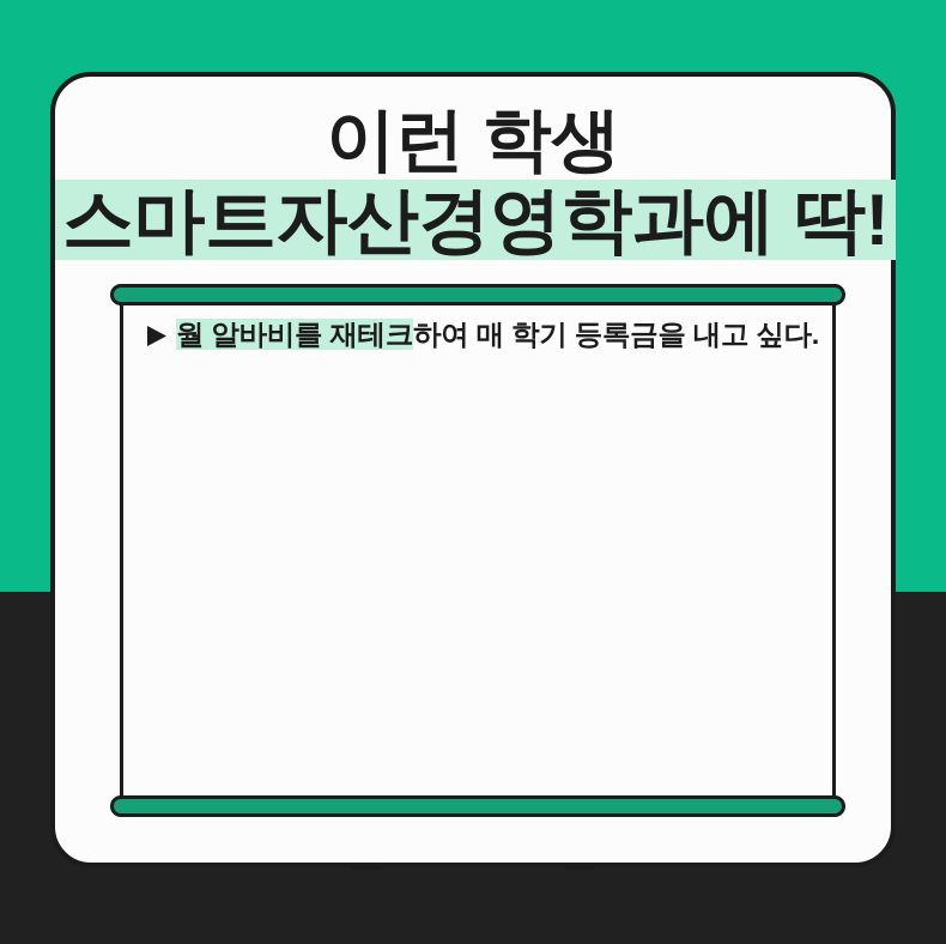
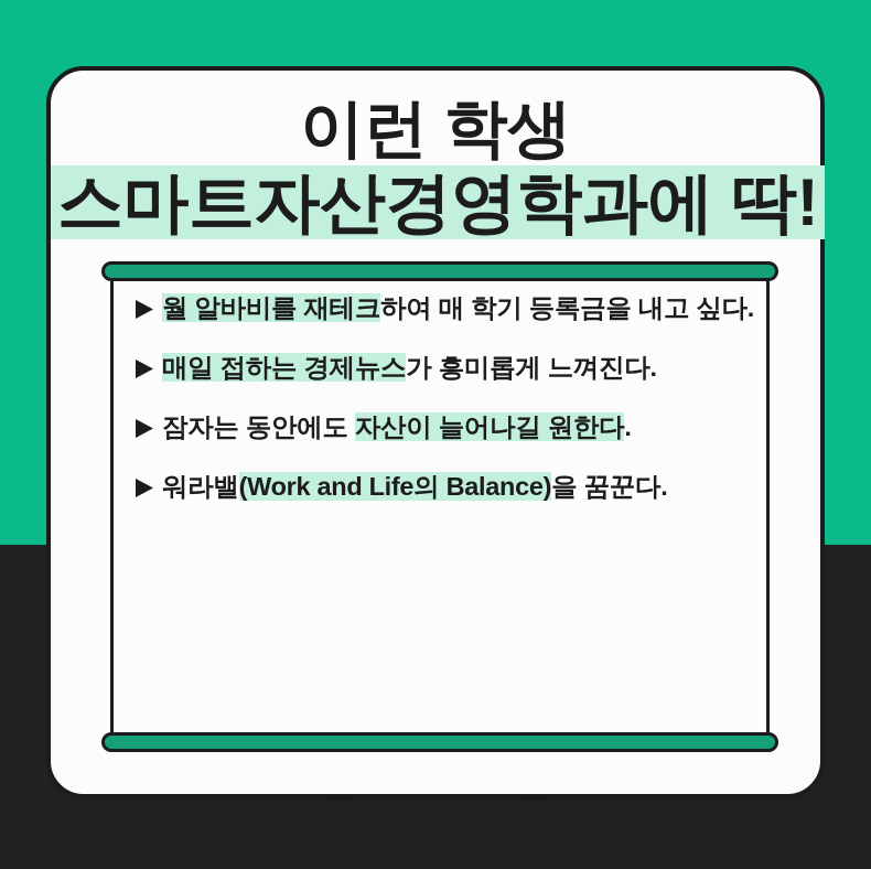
  이런 학생
  스마트자산경영학과에 딱!
  월 알바비를 재테크하여 매 학기 등록금을 내고 싶다.
+ 매일 접하는 경제뉴스가 흥미롭게 느껴진다.
+ 잠자는 동안에도 자산이 늘어나길 원한다.
+ 워라밸(Work and Life의 Balance)을 꿈꾼다.
